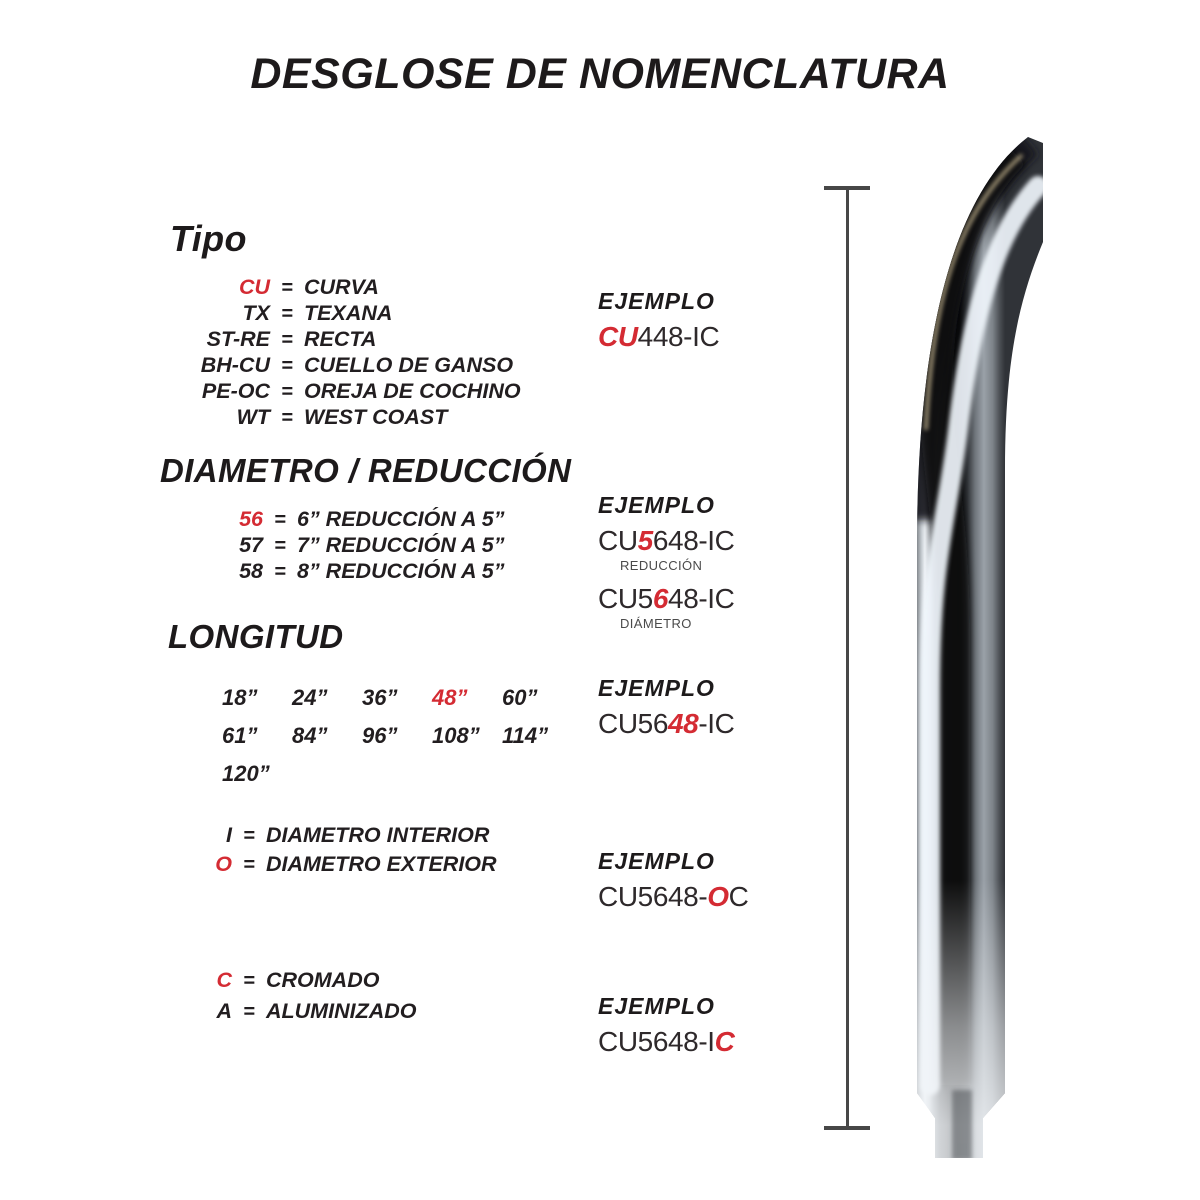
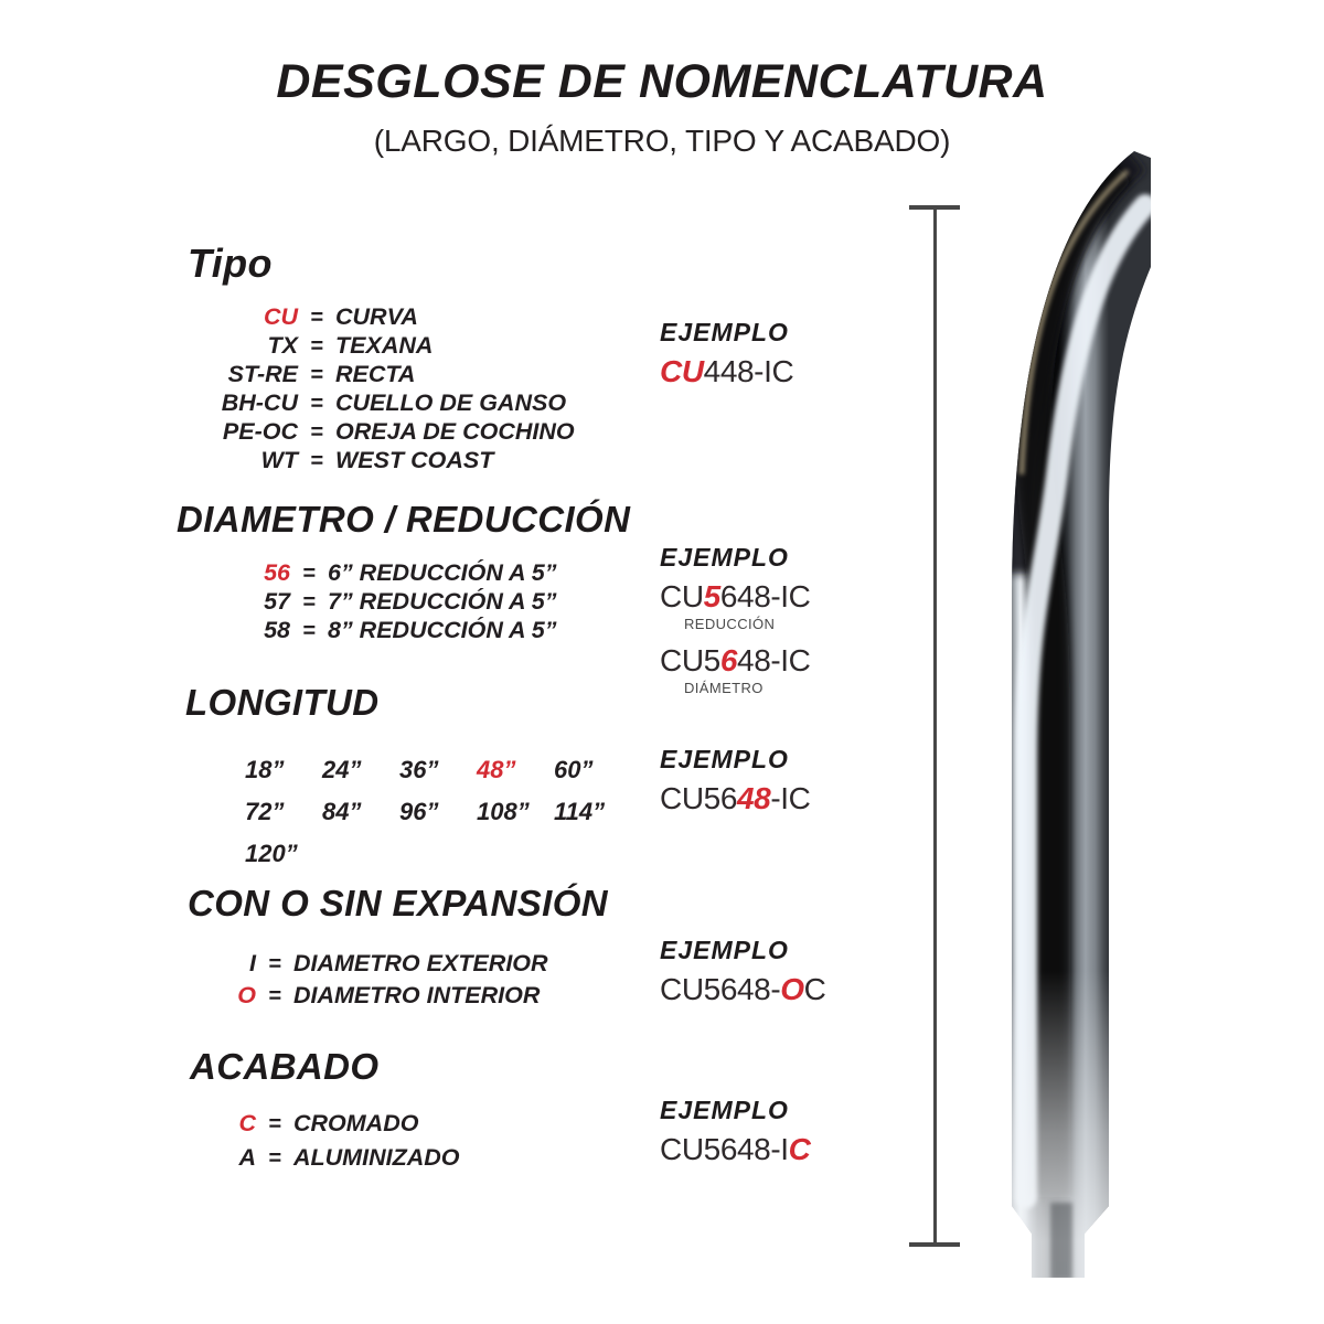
  DESGLOSE DE NOMENCLATURA
+ (LARGO, DIÁMETRO, TIPO Y ACABADO)
  Tipo
  CU
  =
  CURVA
  TX
  =
  TEXANA
  ST-RE
  =
  RECTA
  BH-CU
  =
  CUELLO DE GANSO
  PE-OC
  =
  OREJA DE COCHINO
  WT
  =
  WEST COAST
  DIAMETRO / REDUCCIÓN
  56
  =
  6” REDUCCIÓN A 5”
  57
  =
  7” REDUCCIÓN A 5”
  58
  =
  8” REDUCCIÓN A 5”
  LONGITUD
  18”
  24”
  36”
  48”
  60”
- 61”
+ 72”
  84”
  96”
  108”
  114”
  120”
+ CON O SIN EXPANSIÓN
  I
  =
- DIAMETRO INTERIOR
+ DIAMETRO EXTERIOR
  O
  =
- DIAMETRO EXTERIOR
+ DIAMETRO INTERIOR
+ ACABADO
  C
  =
  CROMADO
  A
  =
  ALUMINIZADO
  EJEMPLO
  CU448-IC
  EJEMPLO
  CU5648-IC
  REDUCCIÓN
  CU5648-IC
  DIÁMETRO
  EJEMPLO
  CU5648-IC
  EJEMPLO
  CU5648-OC
  EJEMPLO
  CU5648-IC
